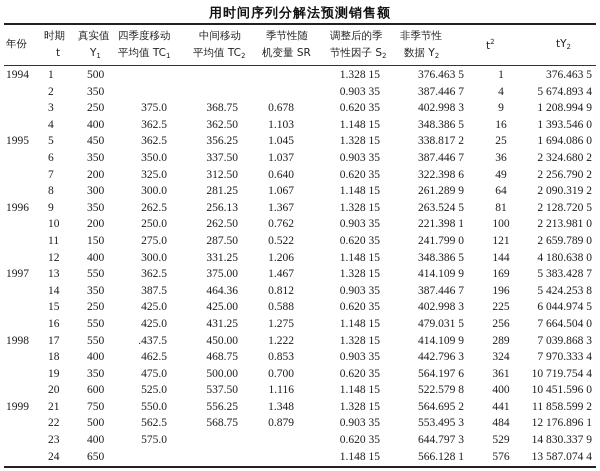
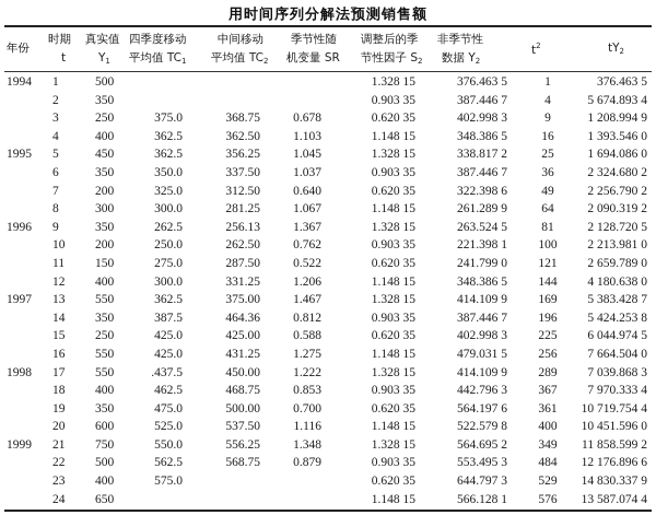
  用时间序列分解法预测销售额
  年份
  时期
  t
  真实值
  Y1
  四季度移动
  平均值 TC1
  中间移动
  平均值 TC2
  季节性随
  机变量 SR
  调整后的季
  节性因子 S2
  非季节性
  数据 Y2
  t2
  tY2
  1994
  1
  500
  1.328 15
  376.463 5
  1
  376.463 5
  2
  350
  0.903 35
  387.446 7
  4
  5 674.893 4
  3
  250
  375.0
  368.75
  0.678
  0.620 35
  402.998 3
  9
  1 208.994 9
  4
  400
  362.5
  362.50
  1.103
  1.148 15
  348.386 5
  16
  1 393.546 0
  1995
  5
  450
  362.5
  356.25
  1.045
  1.328 15
  338.817 2
  25
  1 694.086 0
  6
  350
  350.0
  337.50
  1.037
  0.903 35
  387.446 7
  36
  2 324.680 2
  7
  200
  325.0
  312.50
  0.640
  0.620 35
  322.398 6
  49
  2 256.790 2
  8
  300
  300.0
  281.25
  1.067
  1.148 15
  261.289 9
  64
  2 090.319 2
  1996
  9
  350
  262.5
  256.13
  1.367
  1.328 15
  263.524 5
  81
  2 128.720 5
  10
  200
  250.0
  262.50
  0.762
  0.903 35
  221.398 1
  100
  2 213.981 0
  11
  150
  275.0
  287.50
  0.522
  0.620 35
  241.799 0
  121
  2 659.789 0
  12
  400
  300.0
  331.25
  1.206
  1.148 15
  348.386 5
  144
  4 180.638 0
  1997
  13
  550
  362.5
  375.00
  1.467
  1.328 15
  414.109 9
  169
  5 383.428 7
  14
  350
  387.5
  464.36
  0.812
  0.903 35
  387.446 7
  196
  5 424.253 8
  15
  250
  425.0
  425.00
  0.588
  0.620 35
  402.998 3
  225
  6 044.974 5
  16
  550
  425.0
  431.25
  1.275
  1.148 15
  479.031 5
  256
  7 664.504 0
  1998
  17
  550
  .437.5
  450.00
  1.222
  1.328 15
  414.109 9
  289
  7 039.868 3
  18
  400
  462.5
  468.75
  0.853
  0.903 35
  442.796 3
- 324
+ 367
  7 970.333 4
  19
  350
  475.0
  500.00
  0.700
  0.620 35
  564.197 6
  361
  10 719.754 4
  20
  600
  525.0
  537.50
  1.116
  1.148 15
  522.579 8
  400
  10 451.596 0
  1999
  21
  750
  550.0
  556.25
  1.348
  1.328 15
  564.695 2
- 441
+ 349
  11 858.599 2
  22
  500
  562.5
  568.75
  0.879
  0.903 35
  553.495 3
  484
- 12 176.896 1
+ 12 176.896 6
  23
  400
  575.0
  0.620 35
  644.797 3
  529
  14 830.337 9
  24
  650
  1.148 15
  566.128 1
  576
  13 587.074 4
